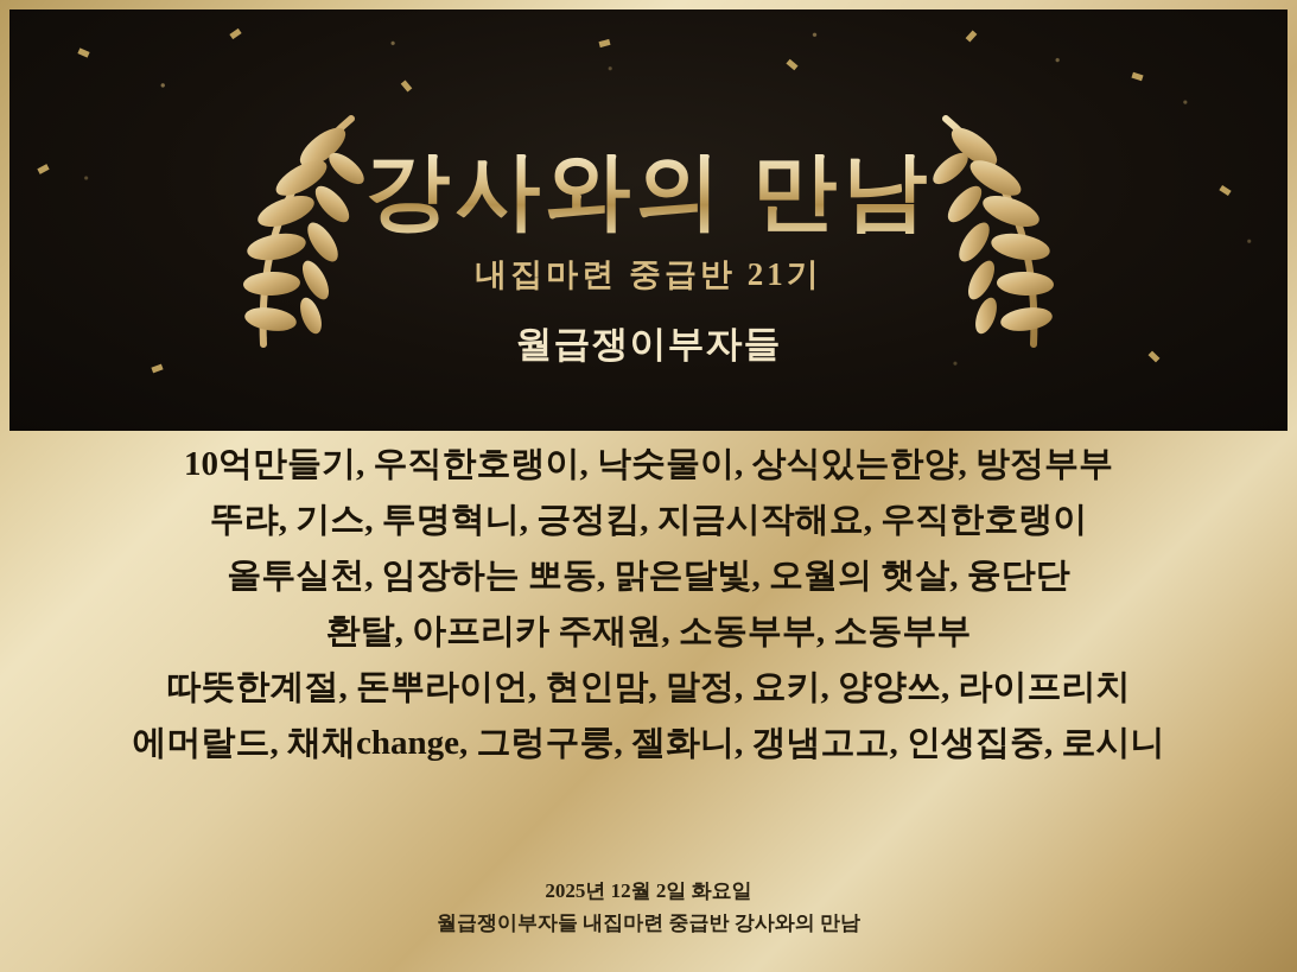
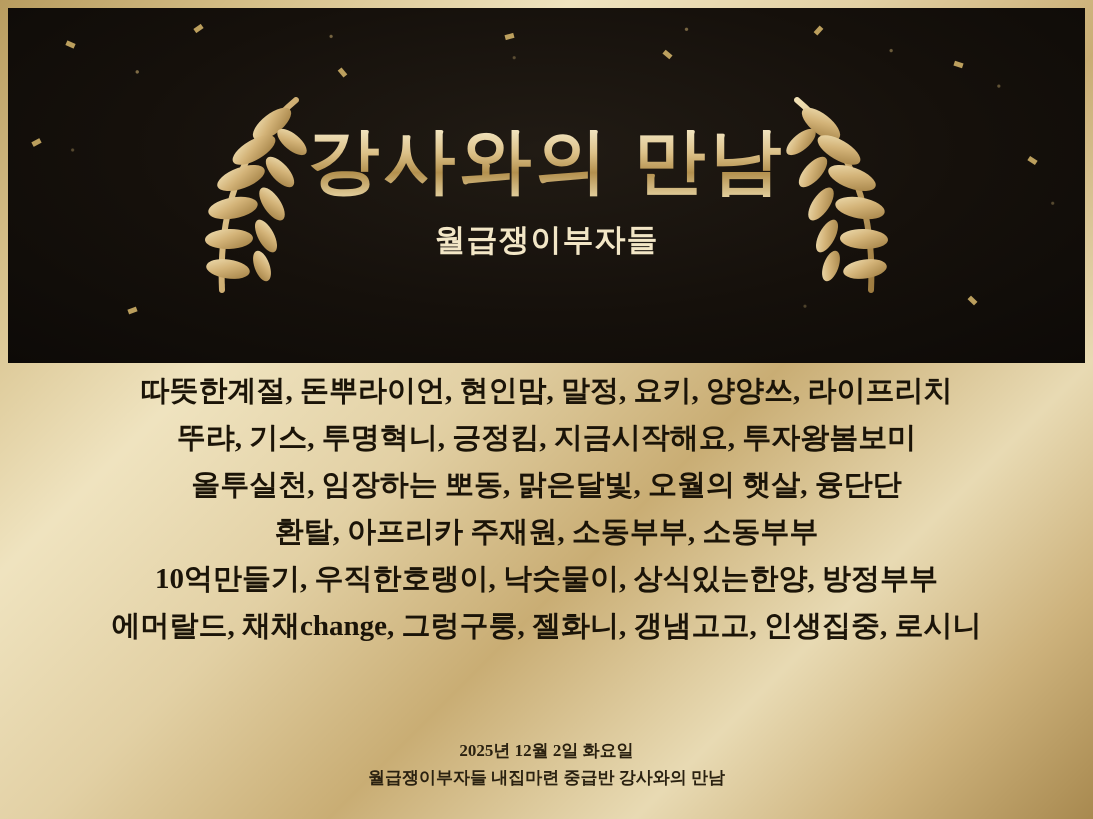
  강사와의 만남
- 내집마련 중급반 21기
  월급쟁이부자들
- 10억만들기, 우직한호랭이, 낙숫물이, 상식있는한양, 방정부부
+ 따뜻한계절, 돈뿌라이언, 현인맘, 말정, 요키, 양양쓰, 라이프리치
- 뚜랴, 기스, 투명혁니, 긍정킴, 지금시작해요, 우직한호랭이
+ 뚜랴, 기스, 투명혁니, 긍정킴, 지금시작해요, 투자왕봄보미
  올투실천, 임장하는 뽀동, 맑은달빛, 오월의 햇살, 융단단
  환탈, 아프리카 주재원, 소동부부, 소동부부
- 따뜻한계절, 돈뿌라이언, 현인맘, 말정, 요키, 양양쓰, 라이프리치
+ 10억만들기, 우직한호랭이, 낙숫물이, 상식있는한양, 방정부부
  에머랄드, 채채change, 그렁구룽, 젤화니, 갱냄고고, 인생집중, 로시니
  2025년 12월 2일 화요일
  월급쟁이부자들 내집마련 중급반 강사와의 만남
